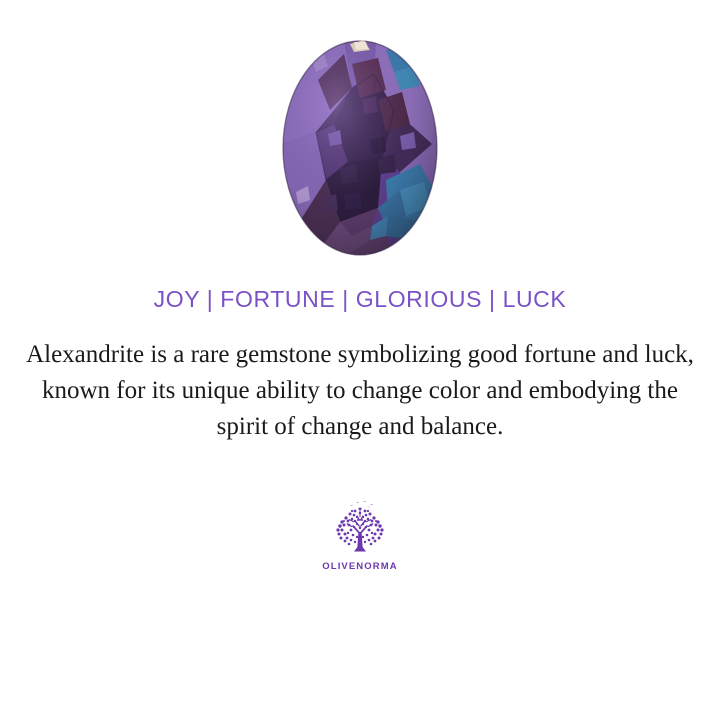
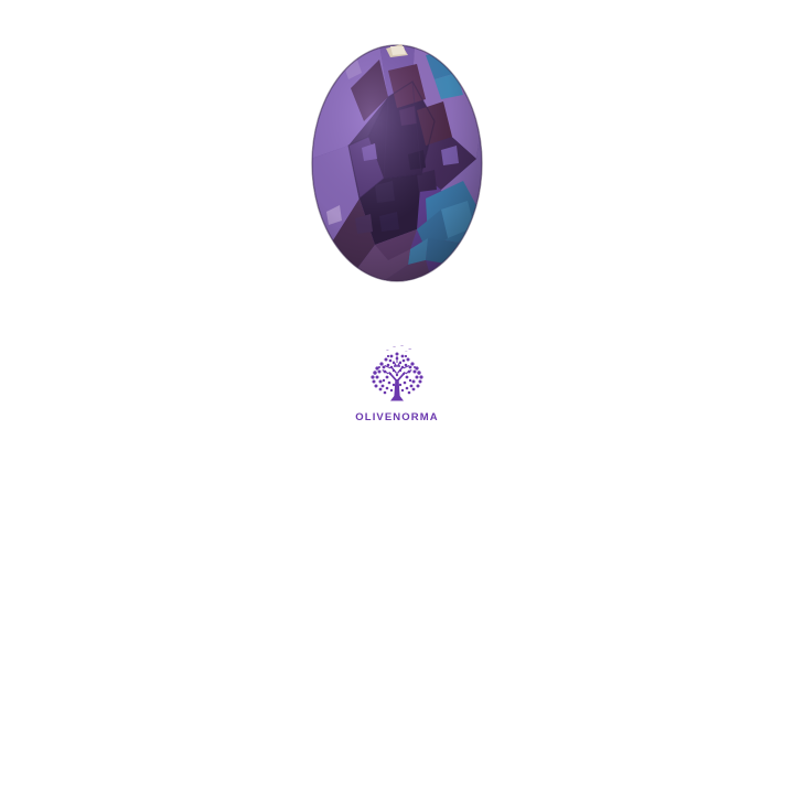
- JOY | FORTUNE | GLORIOUS | LUCK
- Alexandrite is a rare gemstone symbolizing good fortune and luck, known for its unique ability to change color and embodying the spirit of change and balance.
  OLIVENORMA
